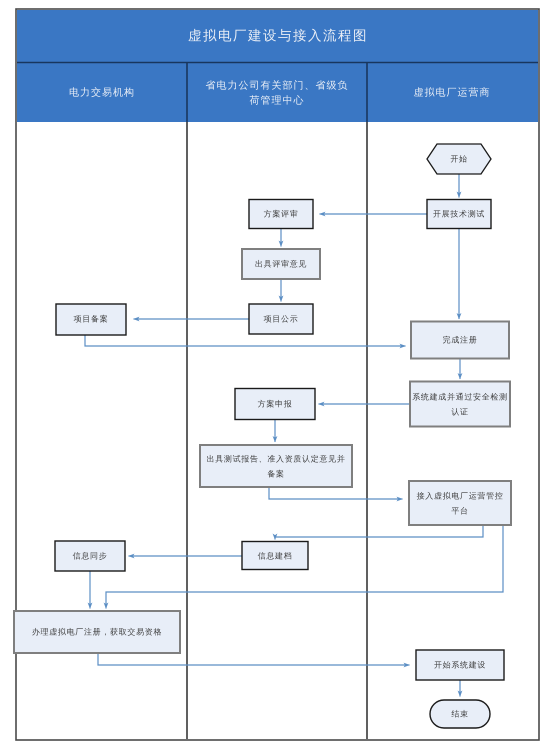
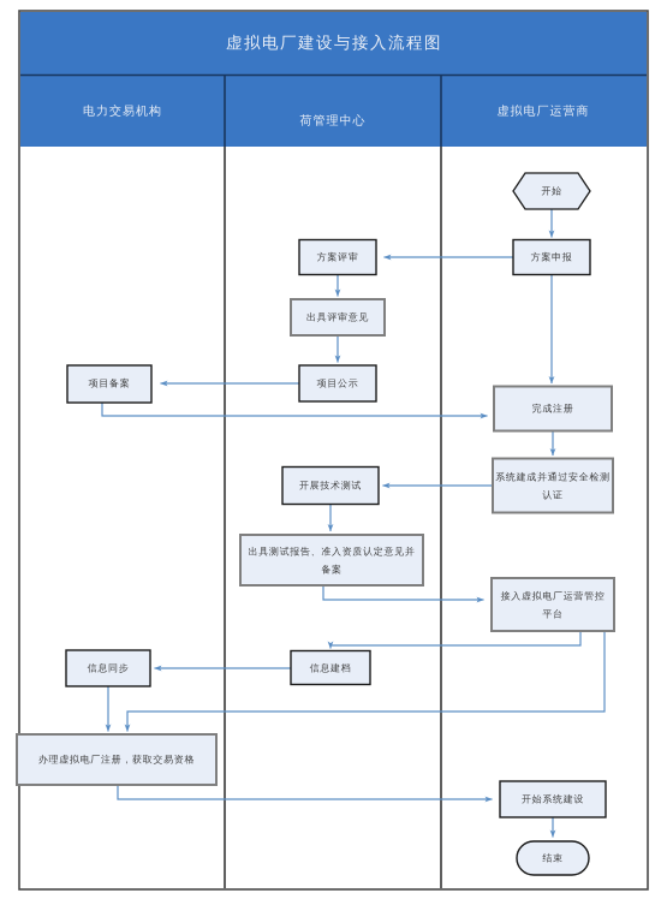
  虚拟电厂建设与接入流程图
  电力交易机构
- 省电力公司有关部门、省级负
  荷管理中心
  虚拟电厂运营商
  开始
- 开展技术测试
+ 方案申报
  方案评审
  出具评审意见
  项目公示
  项目备案
  完成注册
  系统建成并通过安全检测
  认证
- 方案申报
+ 开展技术测试
  出具测试报告、准入资质认定意见并
  备案
  接入虚拟电厂运营管控
  平台
  信息建档
  信息同步
  办理虚拟电厂注册，获取交易资格
  开始系统建设
  结束
